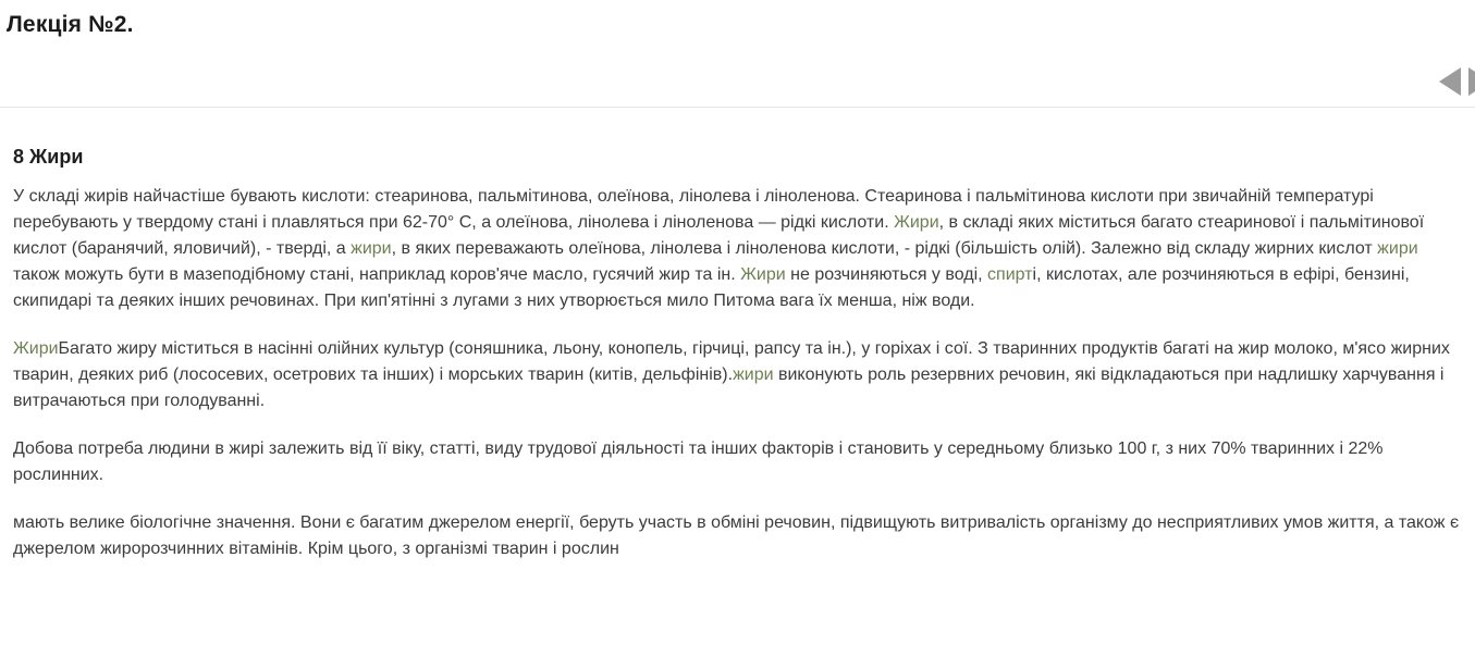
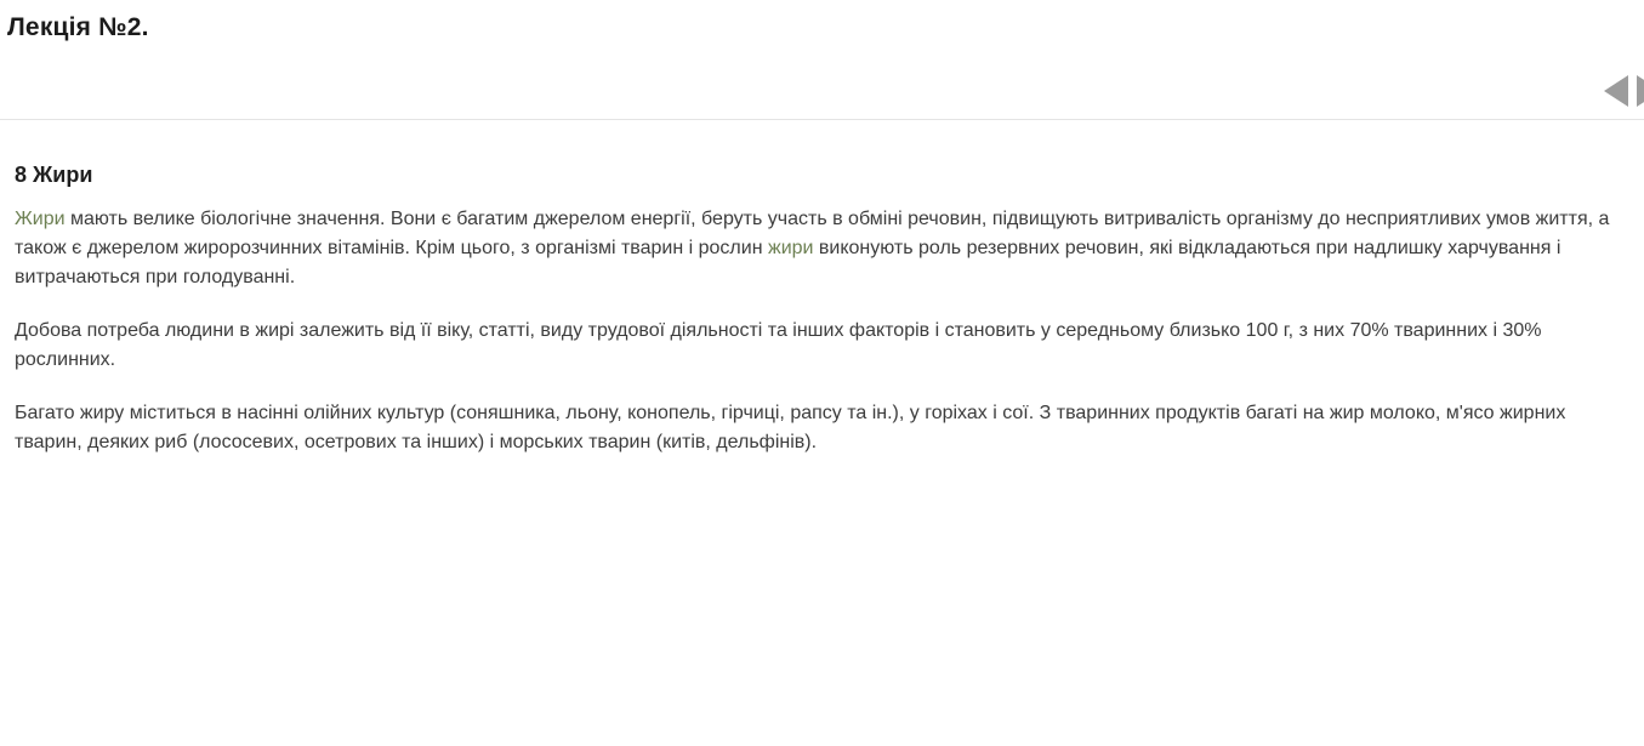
  Лекція №2.
  8 Жири
- У складі жирів найчастіше бувають кислоти: стеаринова, пальмітинова, олеїнова, лінолева і ліноленова. Стеаринова і пальмітинова кислоти при звичайній температурі перебувають у твердому стані і плавляться при 62-70° С, а олеїнова, лінолева і ліноленова — рідкі кислоти. Жири, в складі яких міститься багато стеаринової і пальмітинової кислот (баранячий, яловичий), - тверді, а жири, в яких переважають олеїнова, лінолева і ліноленова кислоти, - рідкі (більшість олій). Залежно від складу жирних кислот жири також можуть бути в мазеподібному стані, наприклад коров'яче масло, гусячий жир та ін. Жири не розчиняються у воді, спирті, кислотах, але розчиняються в ефірі, бензині, скипидарі та деяких інших речовинах. При кип'ятінні з лугами з них утворюється мило Питома вага їх менша, ніж води.
- ЖириБагато жиру міститься в насінні олійних культур (соняшника, льону, конопель, гірчиці, рапсу та ін.), у горіхах і сої. З тваринних продуктів багаті на жир молоко, м'ясо жирних тварин, деяких риб (лососевих, осетрових та інших) і морських тварин (китів, дельфінів).жири виконують роль резервних речовин, які відкладаються при надлишку харчування і витрачаються при голодуванні.
+ Жири мають велике біологічне значення. Вони є багатим джерелом енергії, беруть участь в обміні речовин, підвищують витривалість організму до несприятливих умов життя, а також є джерелом жиророзчинних вітамінів. Крім цього, з організмі тварин і рослин жири виконують роль резервних речовин, які відкладаються при надлишку харчування і витрачаються при голодуванні.
- Добова потреба людини в жирі залежить від її віку, статті, виду трудової діяльності та інших факторів і становить у середньому близько 100 г, з них 70% тваринних і 22% рослинних.
+ Добова потреба людини в жирі залежить від її віку, статті, виду трудової діяльності та інших факторів і становить у середньому близько 100 г, з них 70% тваринних і 30% рослинних.
- мають велике біологічне значення. Вони є багатим джерелом енергії, беруть участь в обміні речовин, підвищують витривалість організму до несприятливих умов життя, а також є джерелом жиророзчинних вітамінів. Крім цього, з організмі тварин і рослин
+ Багато жиру міститься в насінні олійних культур (соняшника, льону, конопель, гірчиці, рапсу та ін.), у горіхах і сої. З тваринних продуктів багаті на жир молоко, м'ясо жирних тварин, деяких риб (лососевих, осетрових та інших) і морських тварин (китів, дельфінів).
